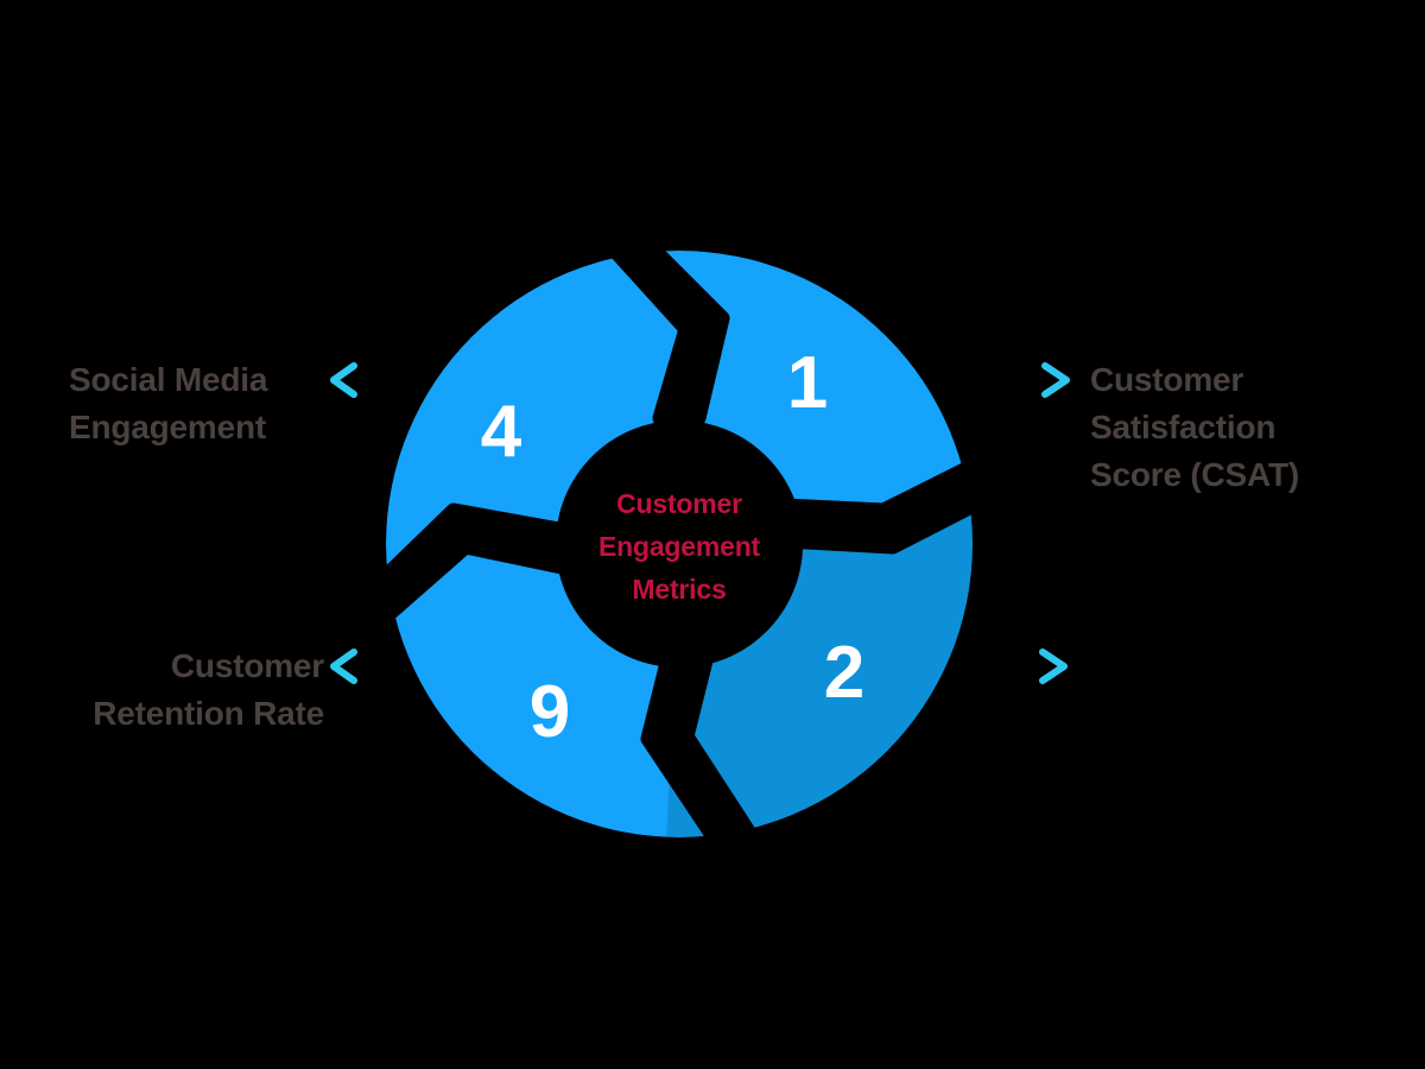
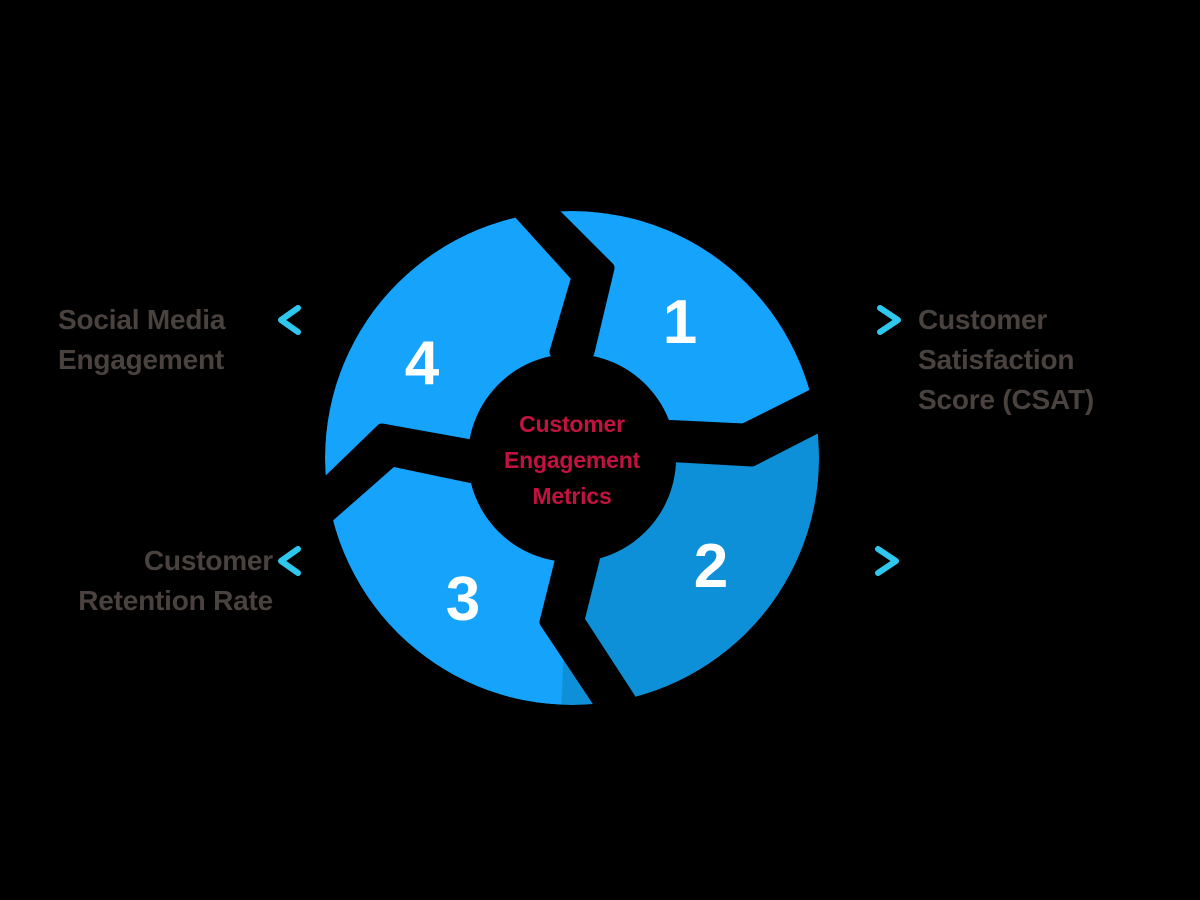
  1
  2
- 9
+ 3
  4
  Customer
  Engagement
  Metrics
  Social Media
  Engagement
  Customer
  Retention Rate
  Customer
  Satisfaction
  Score (CSAT)
